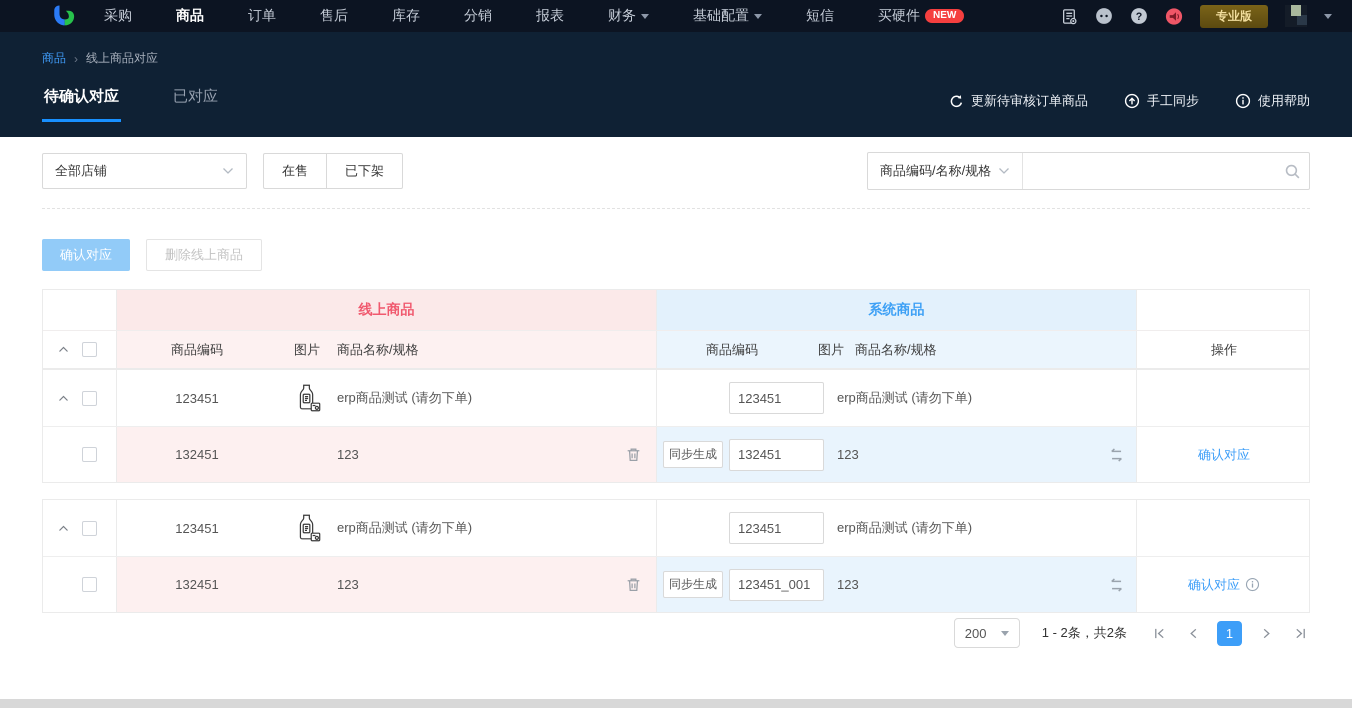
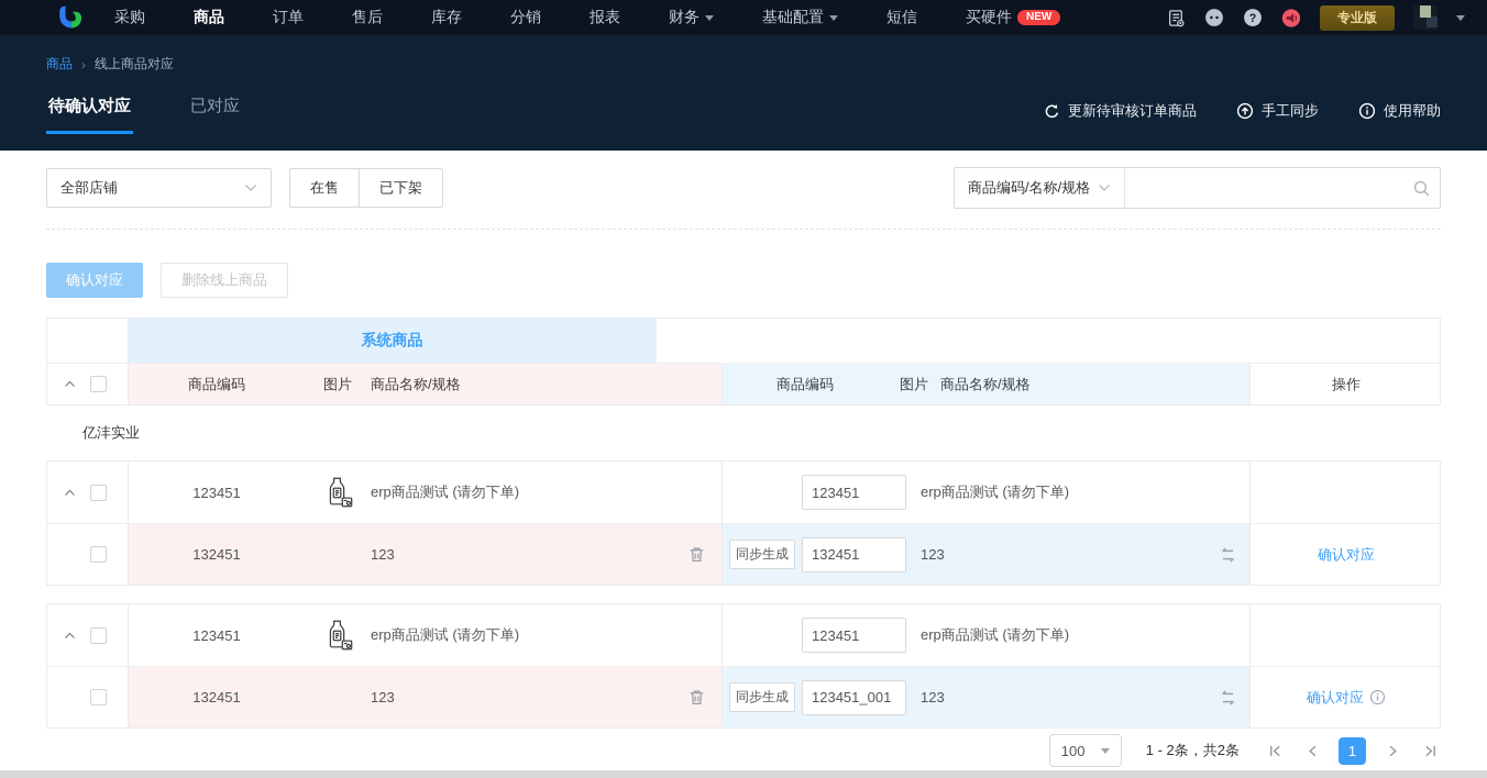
  采购
  商品
  订单
  售后
  库存
  分销
  报表
  财务
  基础配置
  短信
  买硬件
  NEW
  ?
  专业版
  商品
  ›
  线上商品对应
  待确认对应
  已对应
  更新待审核订单商品
  手工同步
  使用帮助
  全部店铺
  在售
  已下架
  商品编码/名称/规格
  确认对应
  删除线上商品
- 线上商品
  系统商品
  商品编码
  图片
  商品名称/规格
  商品编码
  图片
  商品名称/规格
  操作
+ 亿沣实业
  123451
  erp商品测试 (请勿下单)
  123451
  erp商品测试 (请勿下单)
  132451
  123
  同步生成
  132451
  123
  确认对应
  123451
  erp商品测试 (请勿下单)
  123451
  erp商品测试 (请勿下单)
  132451
  123
  同步生成
  123451_001
  123
  确认对应
- 200
+ 100
  1 - 2条，共2条
  1
